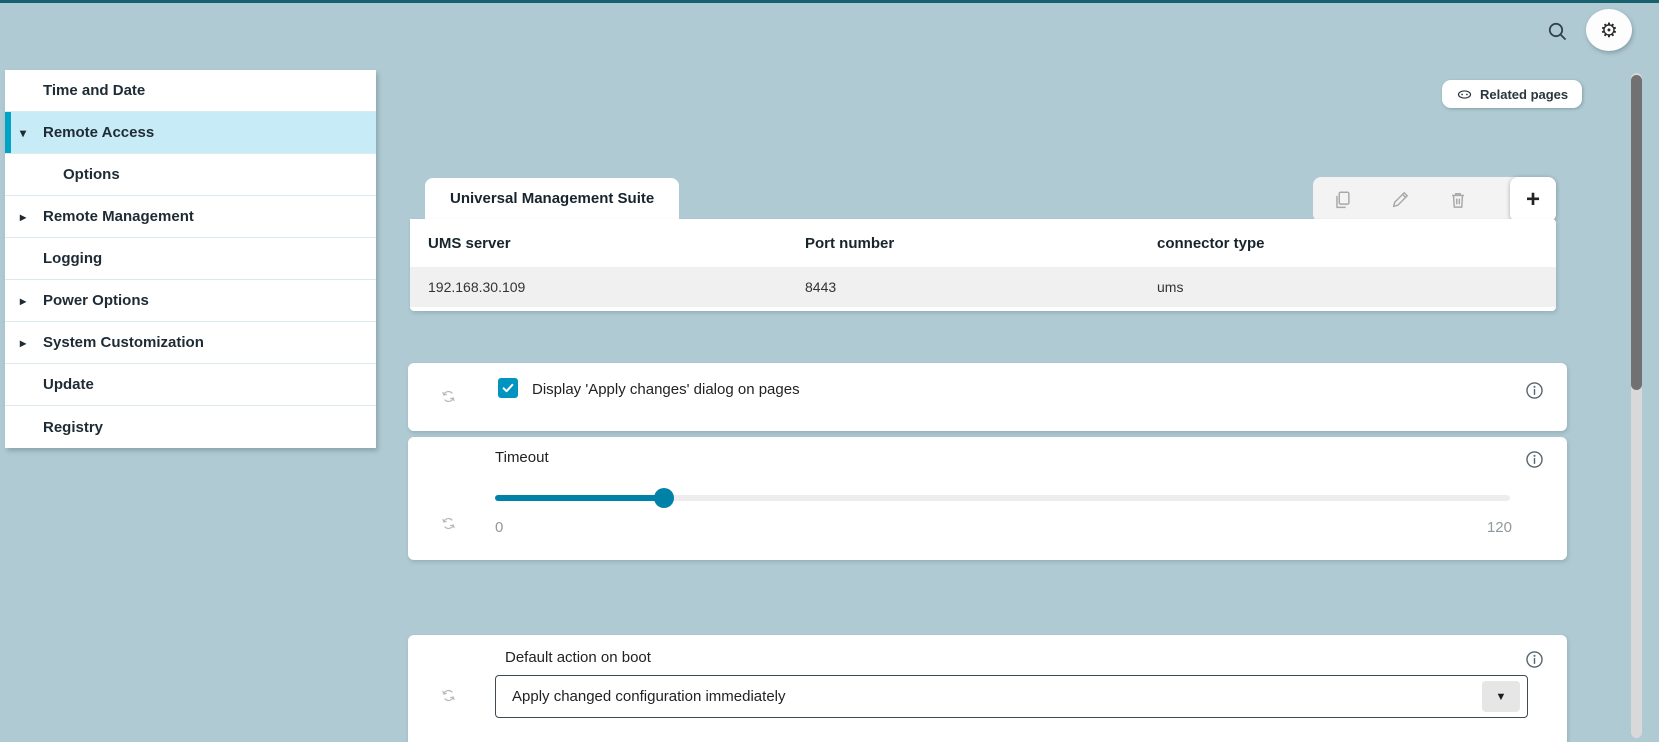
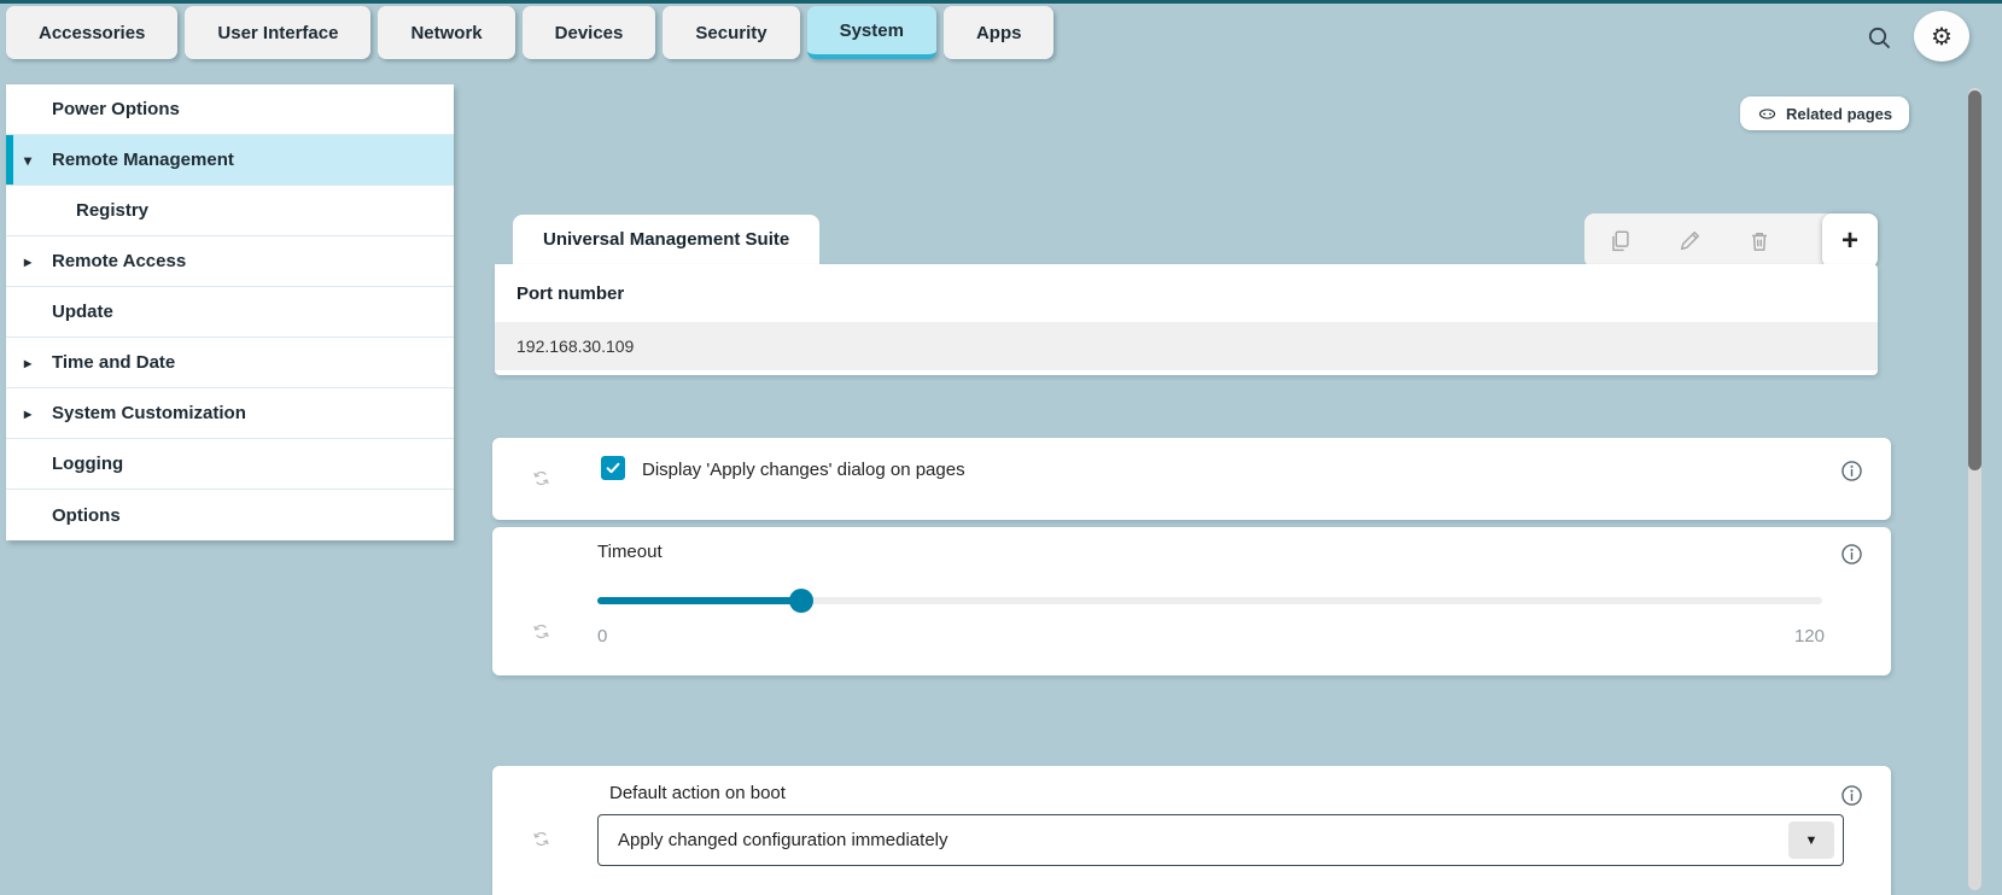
+ Accessories
+ User Interface
+ Network
+ Devices
+ Security
+ System
+ Apps
  ⚙
- Time and Date
+ Power Options
  ▾
- Remote Access
+ Remote Management
- Options
+ Registry
  ▸
- Remote Management
+ Remote Access
- Logging
+ Update
  ▸
- Power Options
+ Time and Date
  ▸
  System Customization
- Update
+ Logging
- Registry
+ Options
  Related pages
  Universal Management Suite
  +
- UMS server
  Port number
- connector type
  192.168.30.109
- 8443
- ums
  Display 'Apply changes' dialog on pages
  Timeout
  0
  120
  Default action on boot
  Apply changed configuration immediately
  ▼
